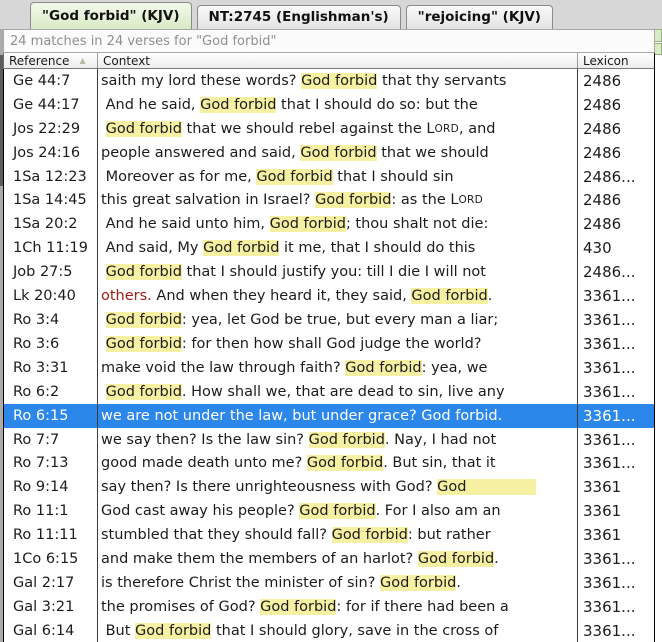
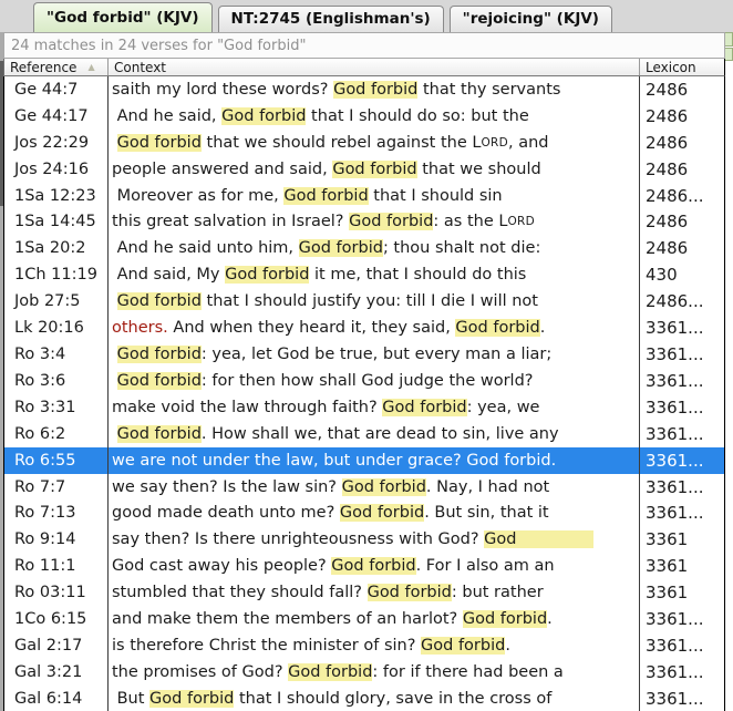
  "God forbid" (KJV)
  NT:2745 (Englishman's)
  "rejoicing" (KJV)
  24 matches in 24 verses for "God forbid"
  Reference
  ▲
  Context
  Lexicon
  Ge 44:7
  saith my lord these words?
  God forbid
  that thy servants
  2486
  Ge 44:17
  And he said,
  God forbid
  that I should do so: but the
  2486
  Jos 22:29
  God forbid
  that we should rebel against the L
  ORD
  , and
  2486
  Jos 24:16
  people answered and said,
  God forbid
  that we should
  2486
  1Sa 12:23
  Moreover as for me,
  God forbid
  that I should sin
  2486...
  1Sa 14:45
  this great salvation in Israel?
  God forbid
  : as the L
  ORD
  2486
  1Sa 20:2
  And he said unto him,
  God forbid
  ; thou shalt not die:
  2486
  1Ch 11:19
  And said, My
  God forbid
  it me, that I should do this
  430
  Job 27:5
  God forbid
  that I should justify you: till I die I will not
  2486...
- Lk 20:40
+ Lk 20:16
  others.
  And when they heard it, they said,
  God forbid
  .
  3361...
  Ro 3:4
  God forbid
  : yea, let God be true, but every man a liar;
  3361...
  Ro 3:6
  God forbid
  : for then how shall God judge the world?
  3361...
  Ro 3:31
  make void the law through faith?
  God forbid
  : yea, we
  3361...
  Ro 6:2
  God forbid
  . How shall we, that are dead to sin, live any
  3361...
- Ro 6:15
+ Ro 6:55
  we are not under the law, but under grace? God forbid.
  3361...
  Ro 7:7
  we say then? Is the law sin?
  God forbid
  . Nay, I had not
  3361...
  Ro 7:13
  good made death unto me?
  God forbid
  . But sin, that it
  3361...
  Ro 9:14
  say then? Is there unrighteousness with God?
  God
  3361
  Ro 11:1
  God cast away his people?
  God forbid
  . For I also am an
  3361
- Ro 11:11
+ Ro 03:11
  stumbled that they should fall?
  God forbid
  : but rather
  3361
  1Co 6:15
  and make them the members of an harlot?
  God forbid
  .
  3361...
  Gal 2:17
  is therefore Christ the minister of sin?
  God forbid
  .
  3361...
  Gal 3:21
  the promises of God?
  God forbid
  : for if there had been a
  3361...
  Gal 6:14
  But
  God forbid
  that I should glory, save in the cross of
  3361...
